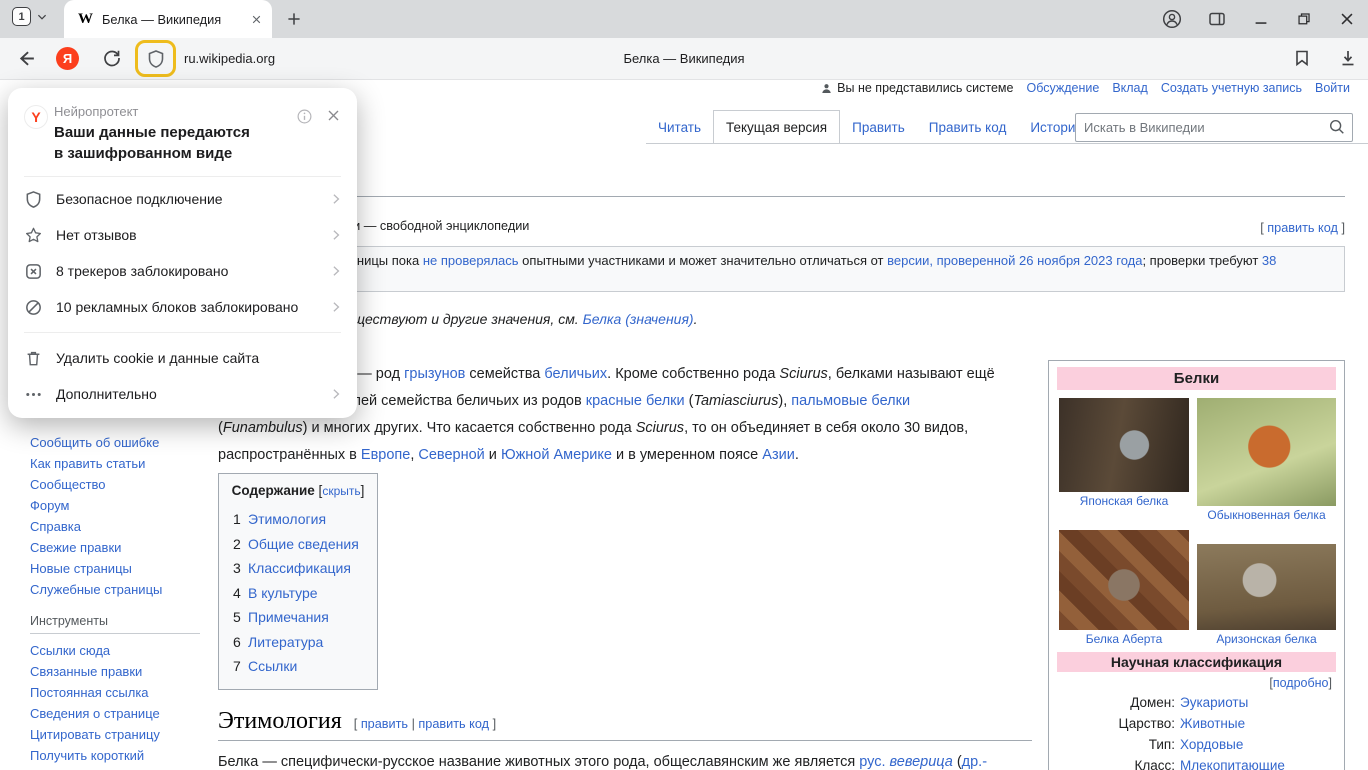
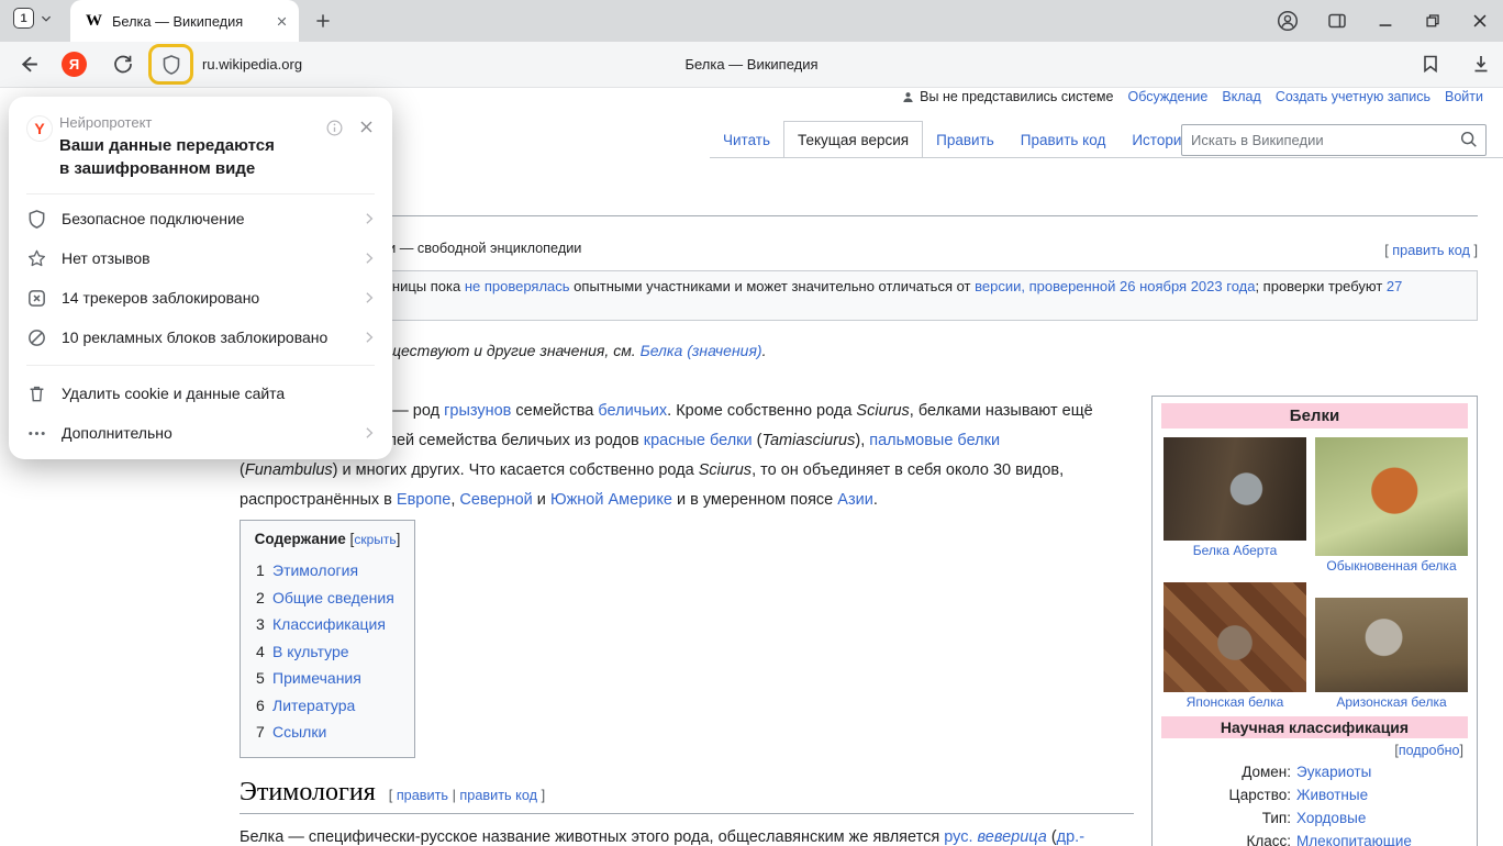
  1
  W
  Белка — Википедия
  Я
  ru.wikipedia.org
  Белка — Википедия
  Вы не представились системе
  Обсуждение
  Вклад
  Создать учетную запись
  Войти
  Читать
  Текущая версия
  Править
  Править код
  Истори
  Искать в Википедии
  [ править код ]
- ницы пока не проверялась опытными участниками и может значительно отличаться от версии, проверенной 26 ноября 2023 года; проверки требуют 38
+ ницы пока не проверялась опытными участниками и может значительно отличаться от версии, проверенной 26 ноября 2023 года; проверки требуют 27
  ществуют и другие значения, см. Белка (значения).
  — род грызунов семейства беличьих. Кроме собственно рода Sciurus, белками называют ещё
  ей семейства беличьих из родов красные белки (Tamiasciurus), пальмовые белки
  (Funambulus) и многих других. Что касается собственно рода Sciurus, то он объединяет в себя около 30 видов,
  распространённых в Европе, Северной и Южной Америке и в умеренном поясе Азии.
  Содержание [скрыть]
  1 Этимология
  2 Общие сведения
  3 Классификация
  4 В культуре
  5 Примечания
  6 Литература
  7 Ссылки
  Этимология [ править | править код ]
  Белка — специфически-русское название животных этого рода, общеславянским же является рус. веверица (др.-
- Сообщить об ошибке
- Как править статьи
- Сообщество
- Форум
- Справка
- Свежие правки
- Новые страницы
- Служебные страницы
- Инструменты
- Ссылки сюда
- Связанные правки
- Постоянная ссылка
- Сведения о странице
- Цитировать страницу
- Получить короткий
  Белки
- Японская белка
+ Белка Аберта
  Обыкновенная белка
- Белка Аберта
+ Японская белка
  Аризонская белка
  Научная классификация
  [подробно]
  Домен:
  Эукариоты
  Царство:
  Животные
  Тип:
  Хордовые
  Класс:
  Млекопитающие
  Y
  Нейропротект
  Ваши данные передаются
  в зашифрованном виде
  Безопасное подключение
  Нет отзывов
- 8 трекеров заблокировано
+ 14 трекеров заблокировано
  10 рекламных блоков заблокировано
  Удалить cookie и данные сайта
  Дополнительно
